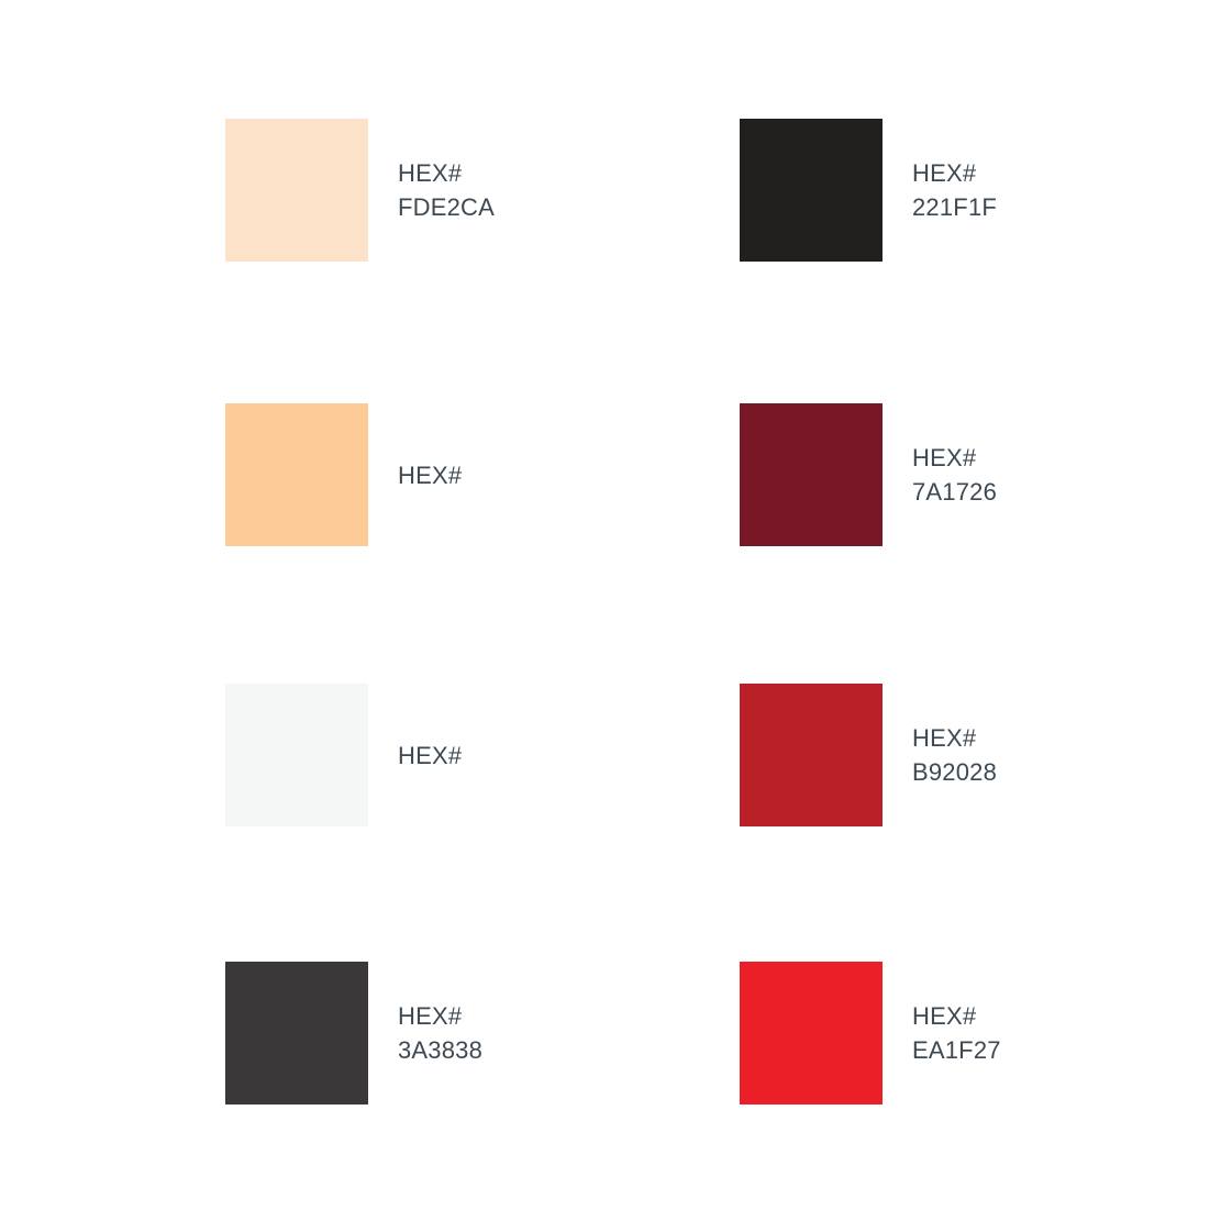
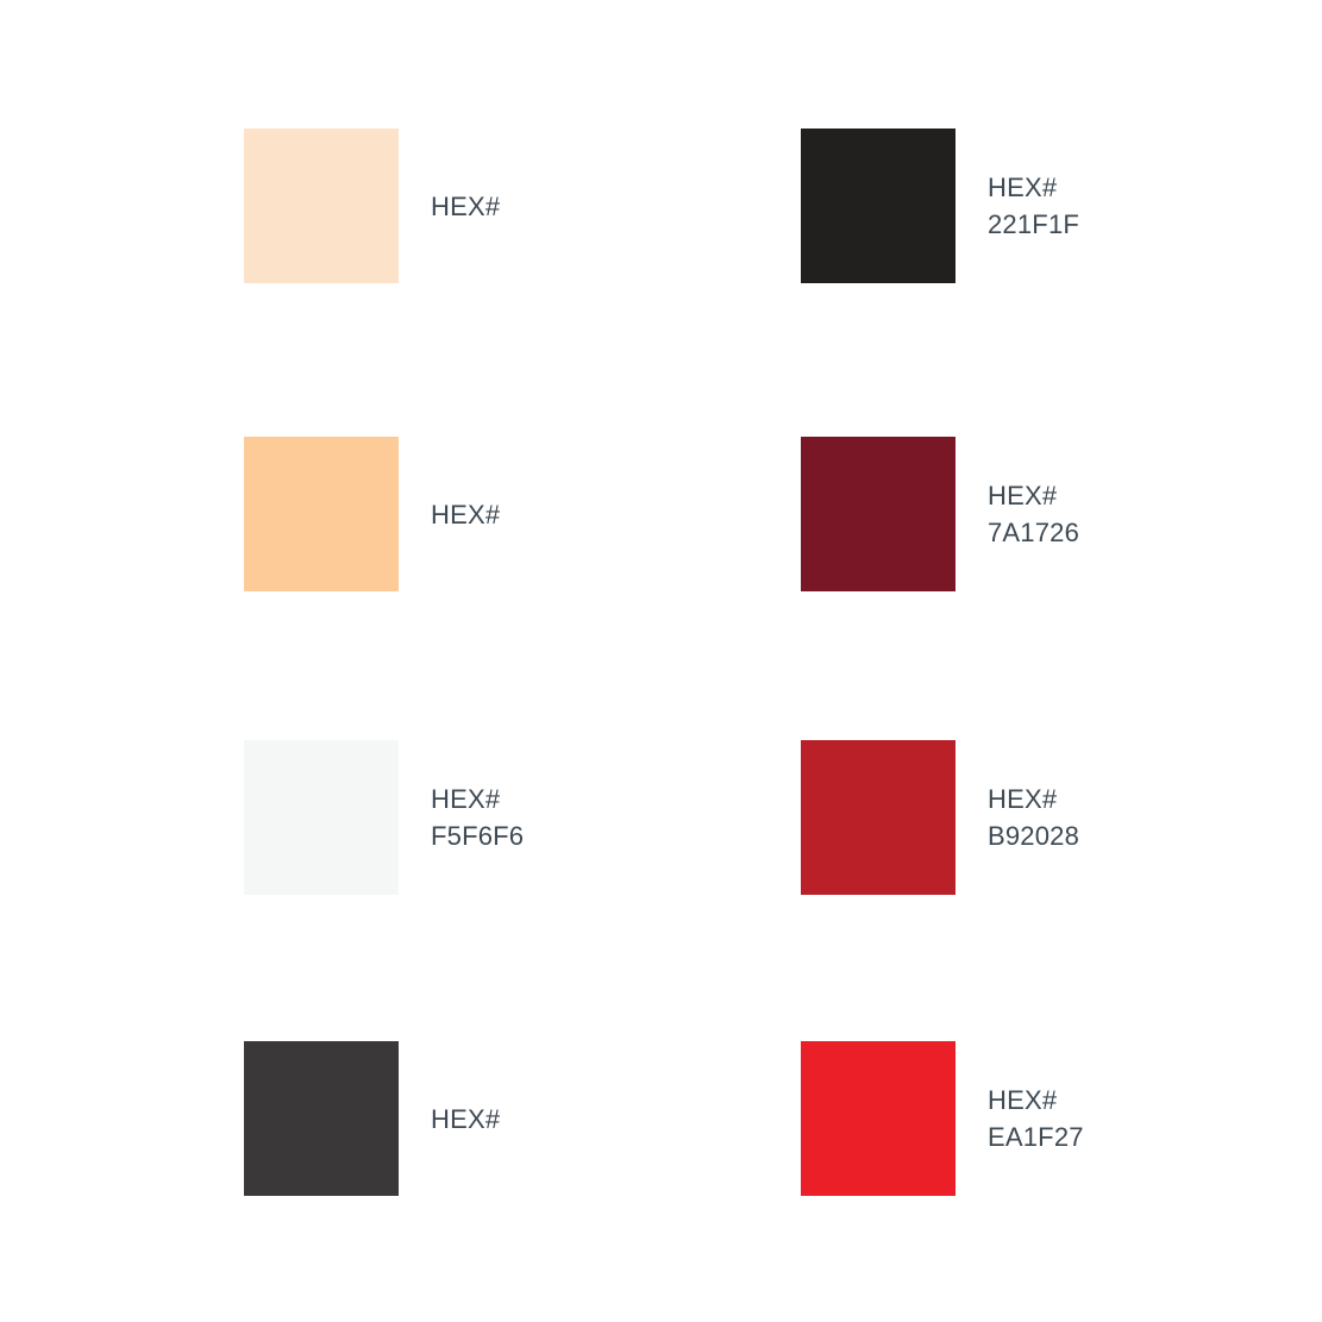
  HEX#
- FDE2CA
  HEX#
  HEX#
+ F5F6F6
  HEX#
- 3A3838
  HEX#
  221F1F
  HEX#
  7A1726
  HEX#
  B92028
  HEX#
  EA1F27
